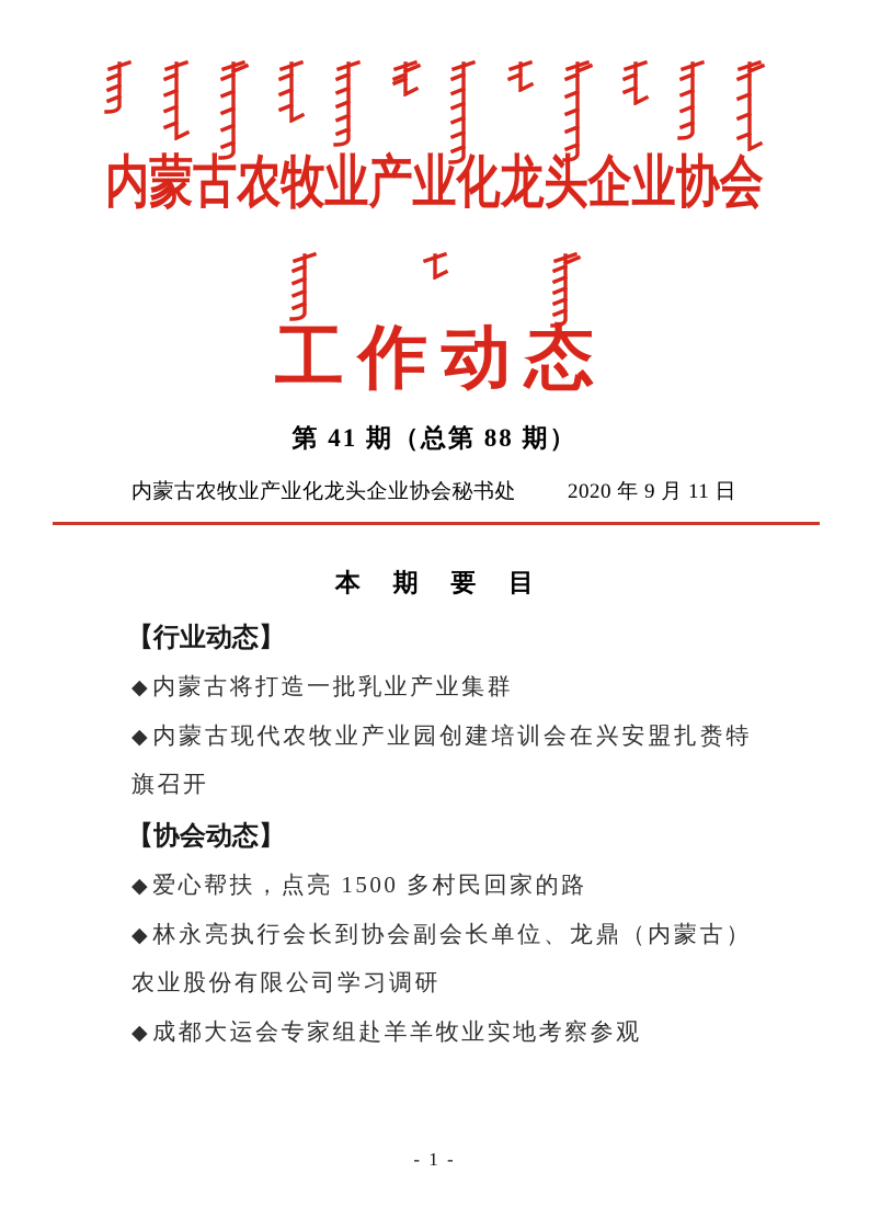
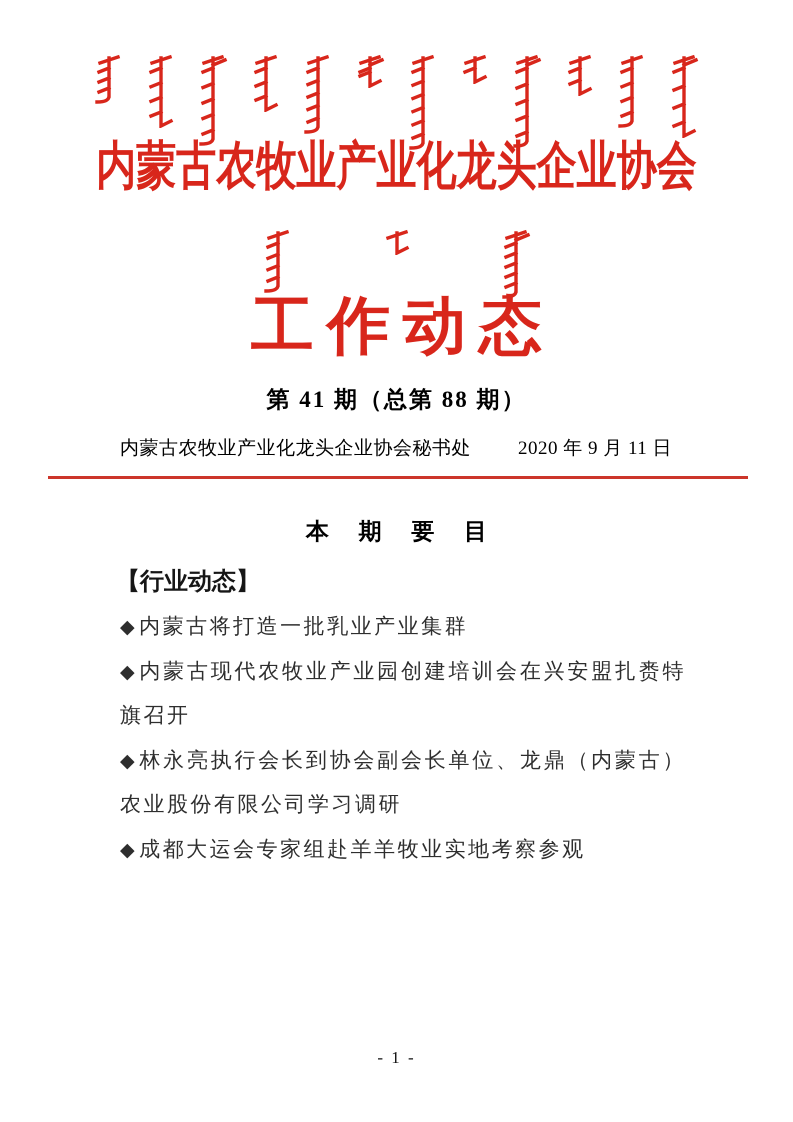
  内蒙古农牧业产业化龙头企业协会
  工作动态
  第 41 期（总第 88 期）
  内蒙古农牧业产业化龙头企业协会秘书处
  2020 年 9 月 11 日
  本 期 要 目
  【行业动态】
  ◆内蒙古将打造一批乳业产业集群
  ◆内蒙古现代农牧业产业园创建培训会在兴安盟扎赉特旗召开
- 【协会动态】
- ◆爱心帮扶，点亮 1500 多村民回家的路
  ◆林永亮执行会长到协会副会长单位、龙鼎（内蒙古）农业股份有限公司学习调研
  ◆成都大运会专家组赴羊羊牧业实地考察参观
  - 1 -
